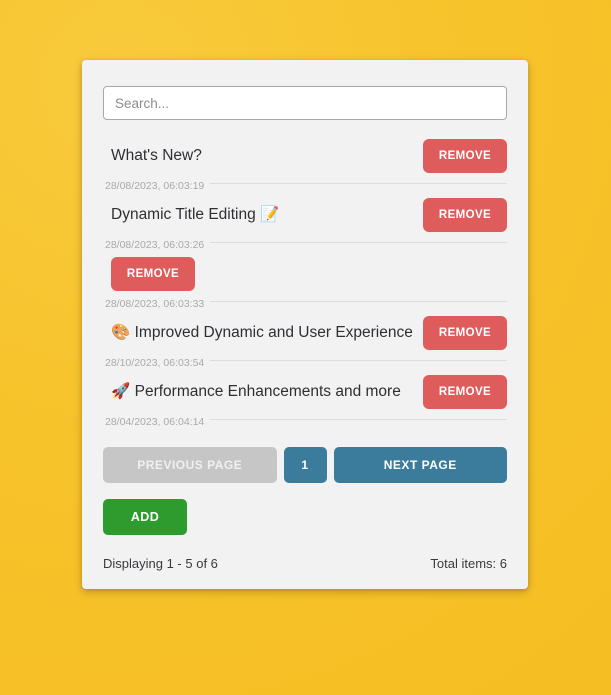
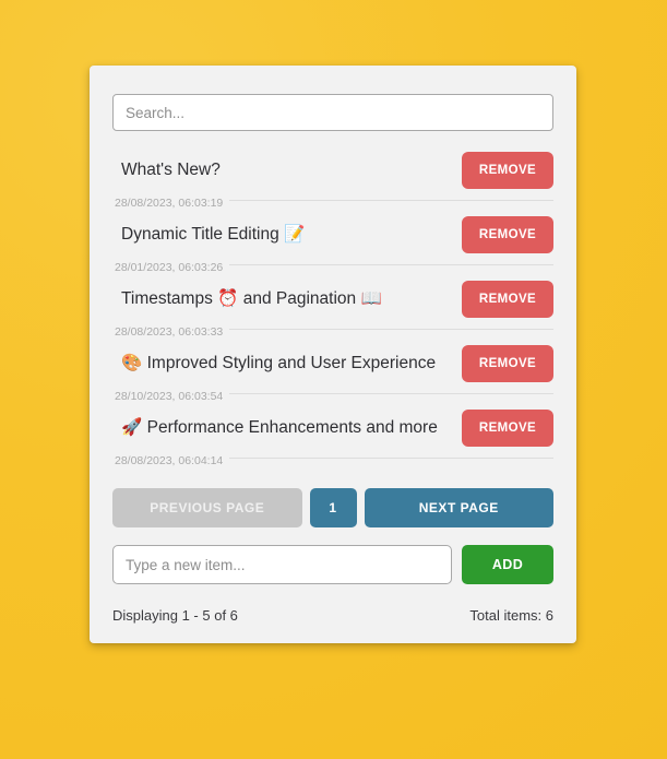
  Search...
  What's New?
  REMOVE
  28/08/2023, 06:03:19
  Dynamic Title Editing 📝
  REMOVE
- 28/08/2023, 06:03:26
+ 28/01/2023, 06:03:26
+ Timestamps ⏰ and Pagination 📖
  REMOVE
  28/08/2023, 06:03:33
- 🎨 Improved Dynamic and User Experience
+ 🎨 Improved Styling and User Experience
  REMOVE
  28/10/2023, 06:03:54
  🚀 Performance Enhancements and more
  REMOVE
- 28/04/2023, 06:04:14
+ 28/08/2023, 06:04:14
  PREVIOUS PAGE
  1
  NEXT PAGE
+ Type a new item...
  ADD
  Displaying 1 - 5 of 6
  Total items: 6
